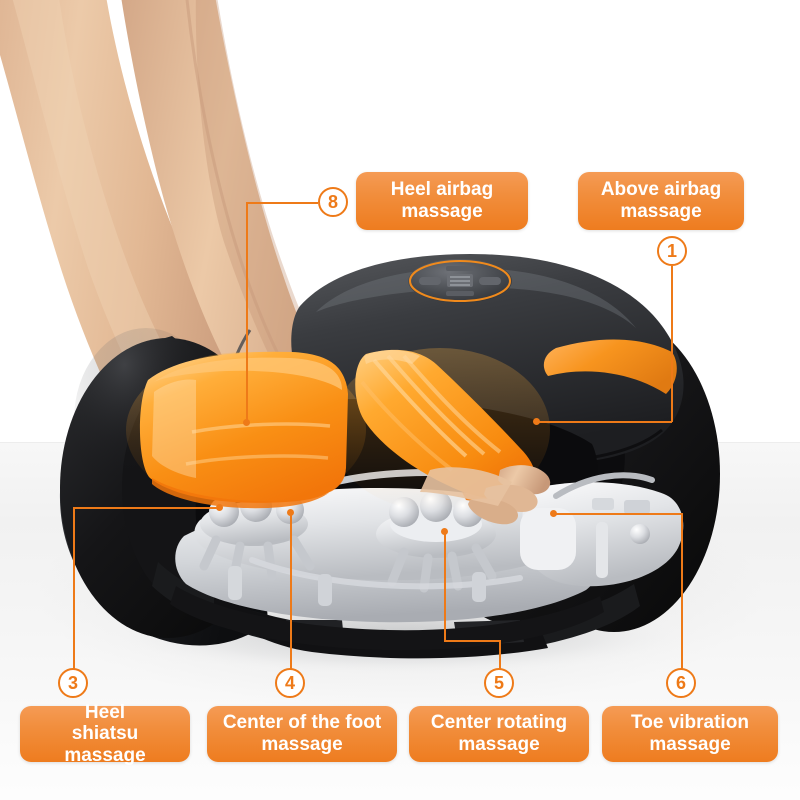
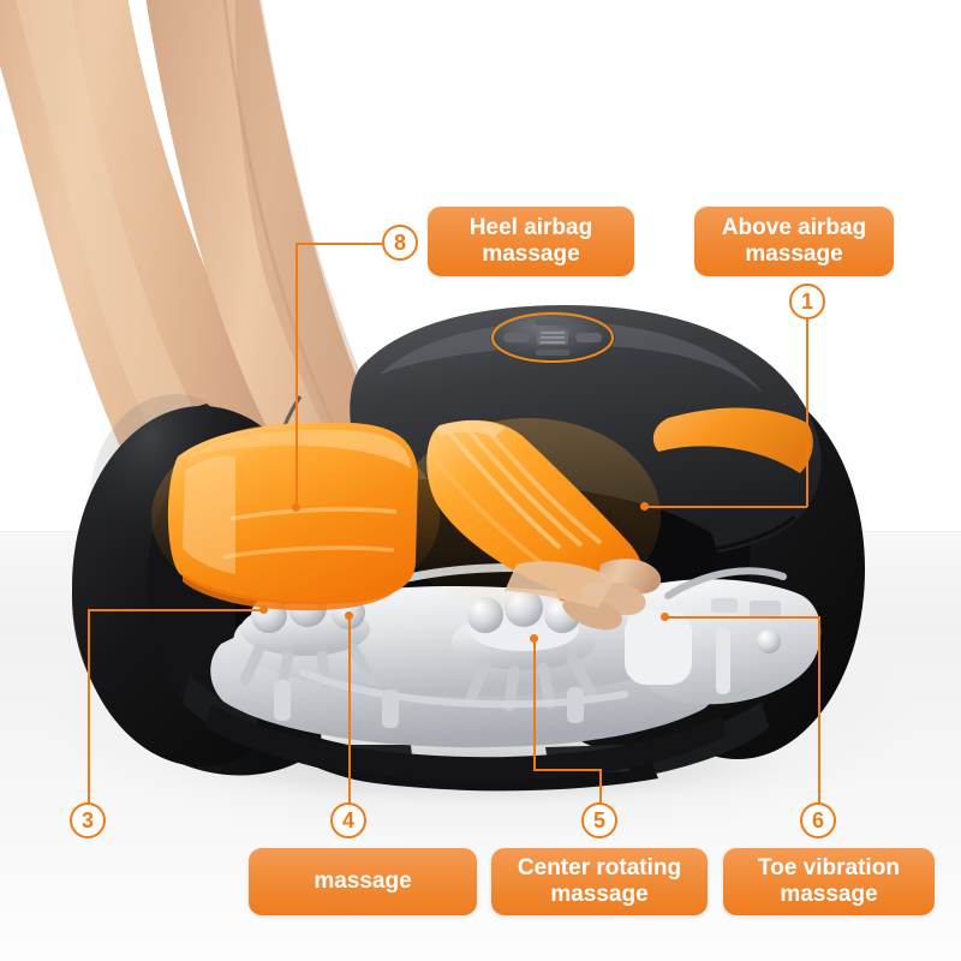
  1
  8
  3
  4
  5
  6
  Heel airbag
  massage
  Above airbag
  massage
- Heel
- shiatsu massage
- Center of the foot
  massage
  Center rotating
  massage
  Toe vibration
  massage
